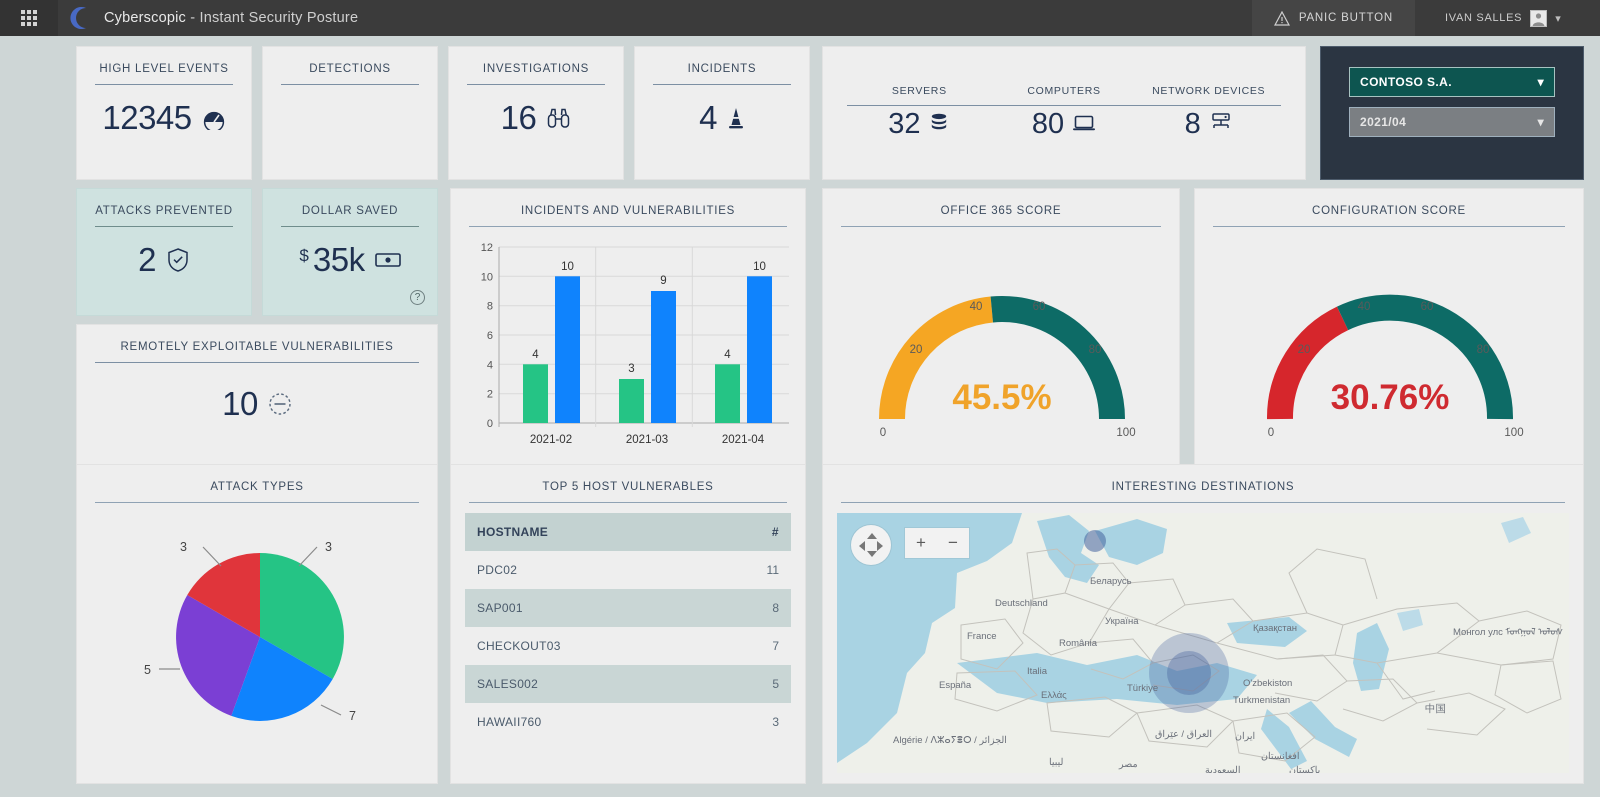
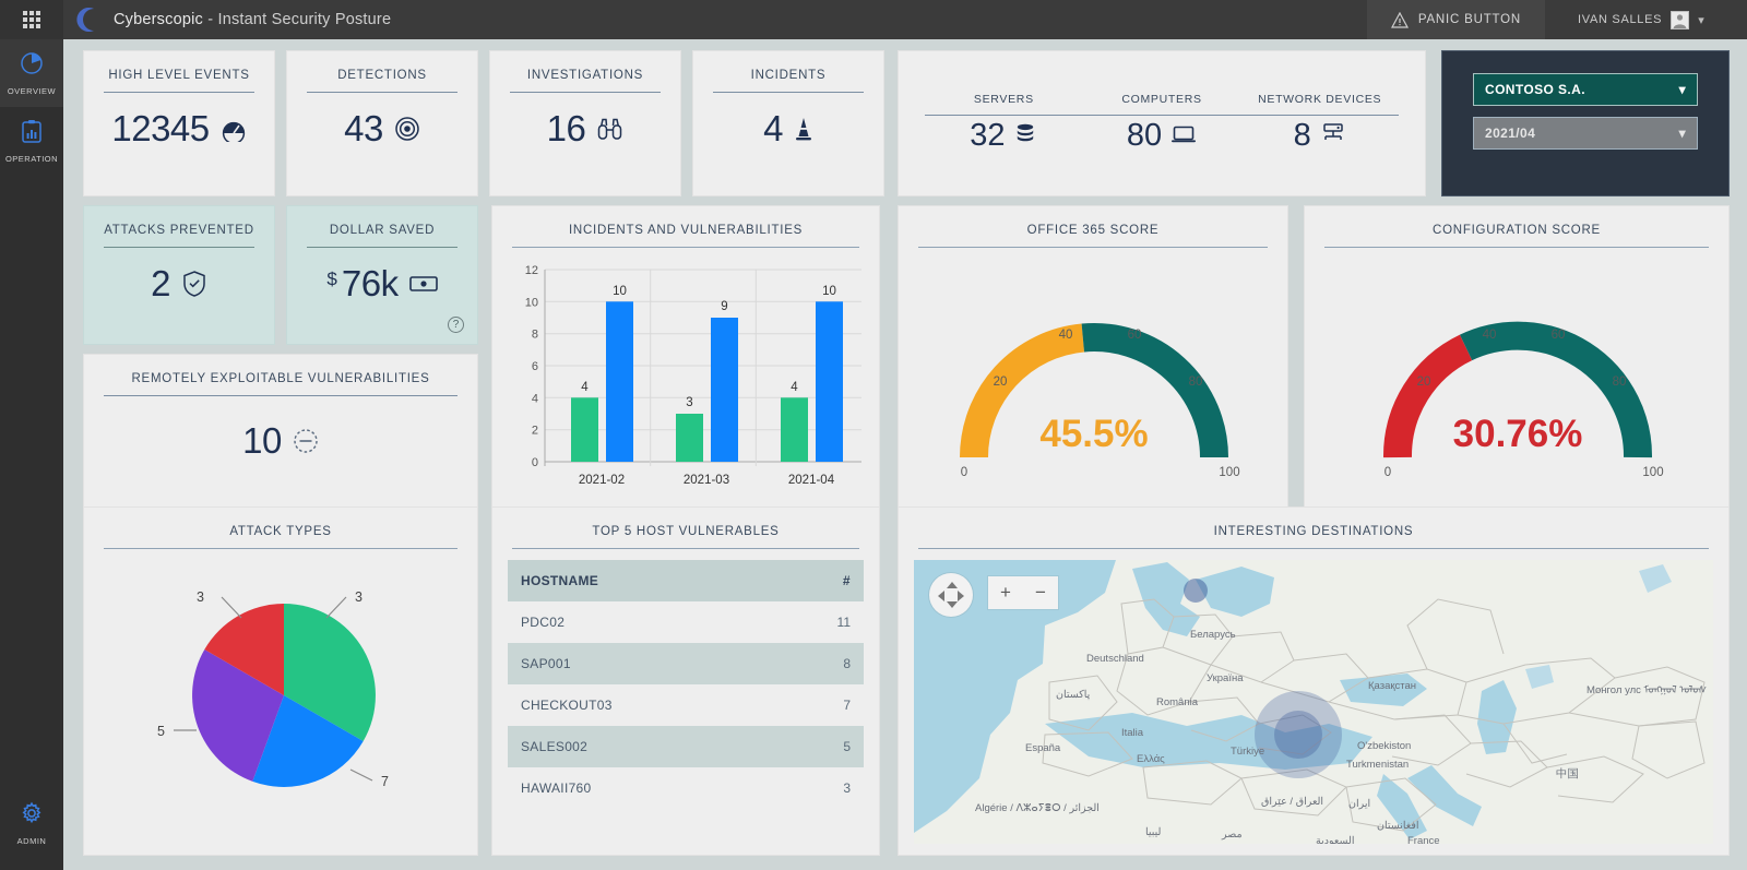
  Cyberscopic - Instant Security Posture
  PANIC BUTTON
  IVAN SALLES
  ▾
+ OVERVIEW
+ OPERATION
+ ADMIN
  HIGH LEVEL EVENTS
  12345
  DETECTIONS
+ 43
  INVESTIGATIONS
  16
  INCIDENTS
  4
  SERVERS
  32
  COMPUTERS
  80
  NETWORK DEVICES
  8
  CONTOSO S.A.
  ▾
  2021/04
  ▾
  ATTACKS PREVENTED
  2
  DOLLAR SAVED
  $
- 35k
+ 76k
  ?
  REMOTELY EXPLOITABLE VULNERABILITIES
  10
  INCIDENTS AND VULNERABILITIES
  12
  10
  8
  6
  4
  2
  0
  4
  10
  3
  9
  4
  10
  2021-02
  2021-03
  2021-04
  OFFICE 365 SCORE
  0
  20
  40
  60
  80
  100
  45.5%
  CONFIGURATION SCORE
  0
  20
  40
  60
  80
  100
  30.76%
  ATTACK TYPES
  3
  3
  5
  7
  TOP 5 HOST VULNERABLES
  HOSTNAME
  #
  PDC02
  11
  SAP001
  8
  CHECKOUT03
  7
  SALES002
  5
  HAWAII760
  3
  INTERESTING DESTINATIONS
  Беларусь
  Deutschland
  Україна
- France
+ پاکستان
  România
  Italia
  España
  Ελλάς
  Türkiye
  Қазақстан
  O'zbekiston
  Turkmenistan
  Монгол улс ᠮᠣᠩᠭᠣᠯ ᠤᠯᠤᠰ
  中国
  العراق / عێراق
  ایران
  افغانستان
- پاکستان
+ France
  Algérie / ⴷⵣⴰⵢⴻⵔ / الجزائر
  ليبيا
  مصر
  السعودية
  +
  −
